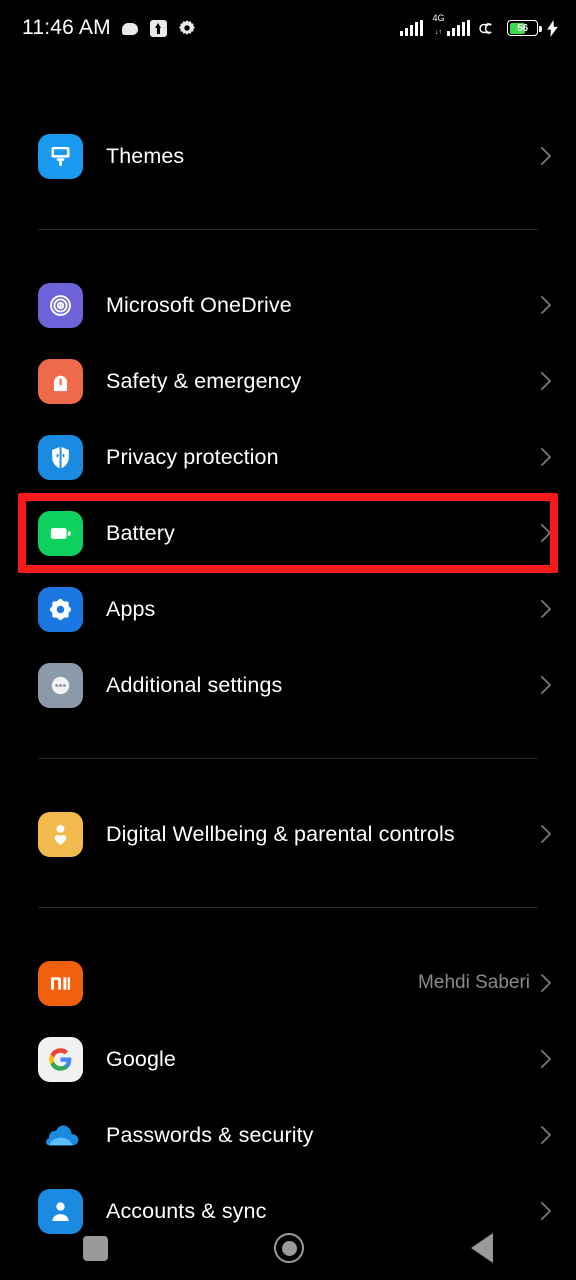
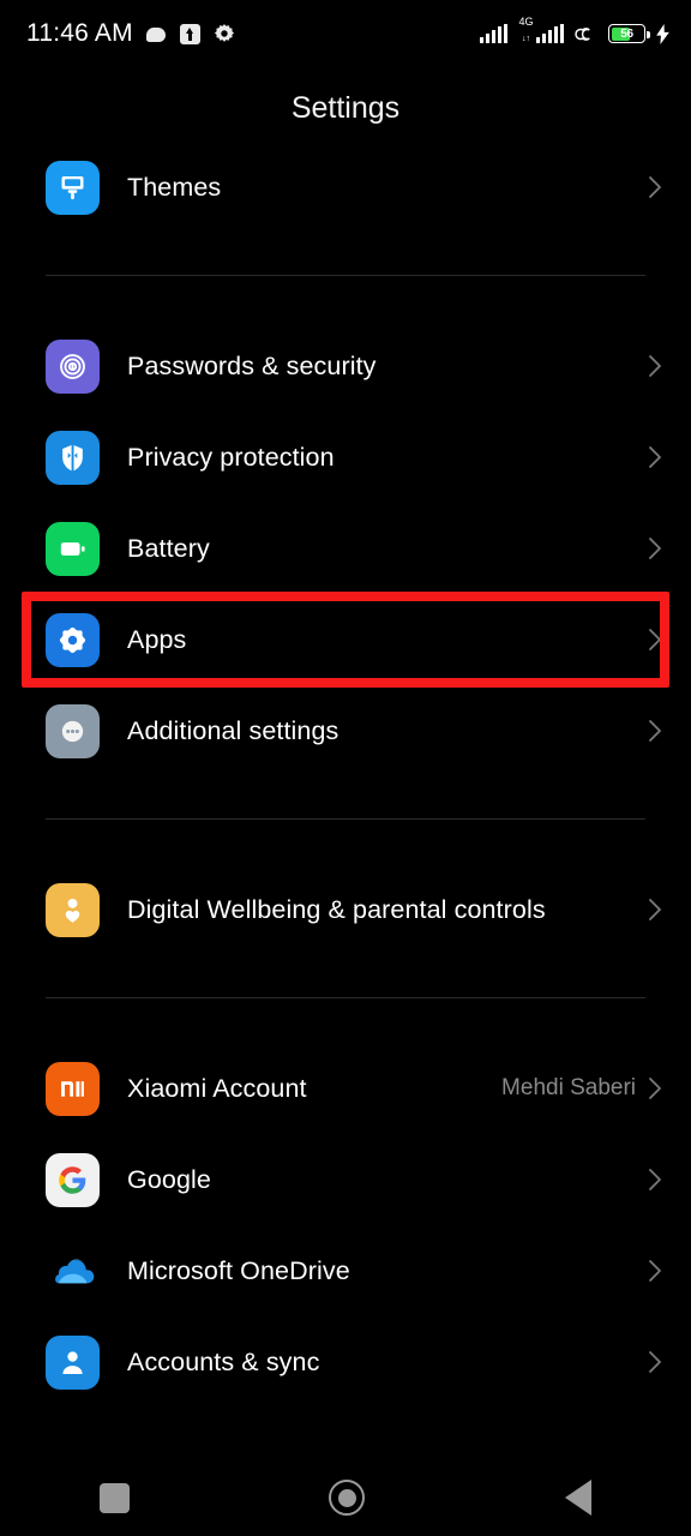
  11:46 AM
  4G
  56
+ Settings
  Themes
- Microsoft OneDrive
+ Passwords & security
- Safety & emergency
  Privacy protection
  Battery
  Apps
  Additional settings
  Digital Wellbeing & parental controls
+ Xiaomi Account
  Mehdi Saberi
  Google
- Passwords & security
+ Microsoft OneDrive
  Accounts & sync
